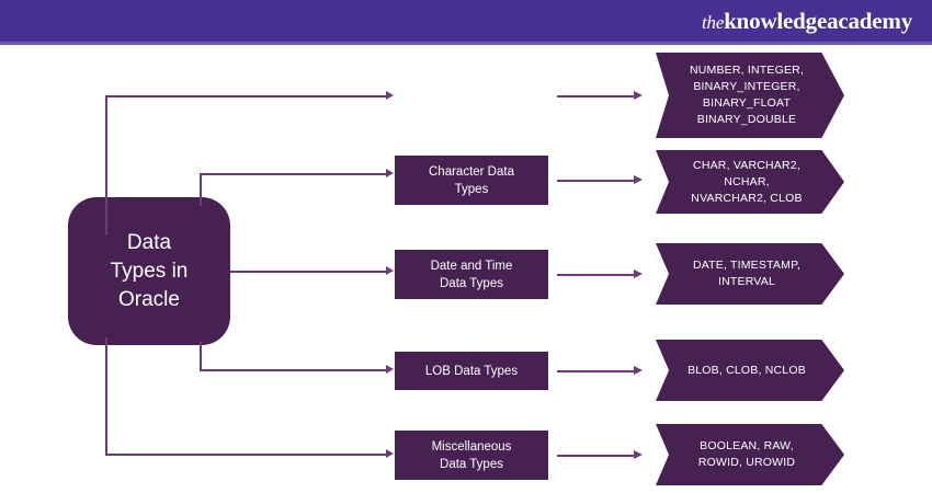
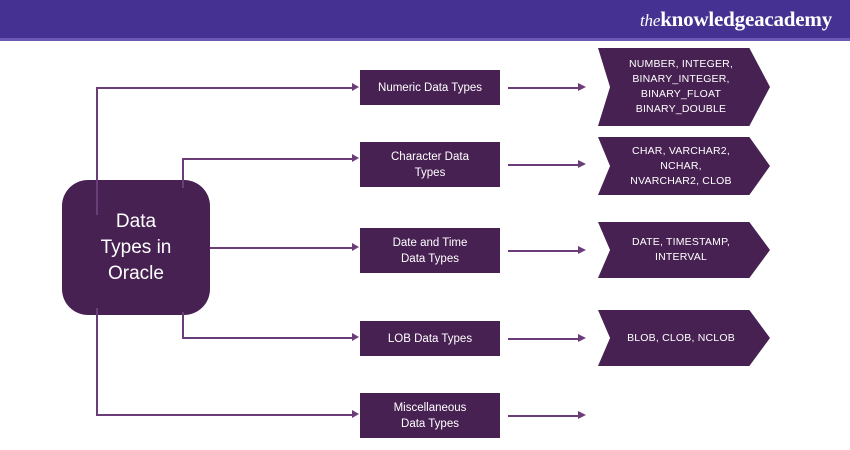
  theknowledgeacademy
  Data
  Types in
  Oracle
+ Numeric Data Types
  Character Data
  Types
  Date and Time
  Data Types
  LOB Data Types
  Miscellaneous
  Data Types
  NUMBER, INTEGER,
  BINARY_INTEGER,
  BINARY_FLOAT
  BINARY_DOUBLE
  CHAR, VARCHAR2,
  NCHAR,
  NVARCHAR2, CLOB
  DATE, TIMESTAMP,
  INTERVAL
  BLOB, CLOB, NCLOB
- BOOLEAN, RAW,
- ROWID, UROWID
